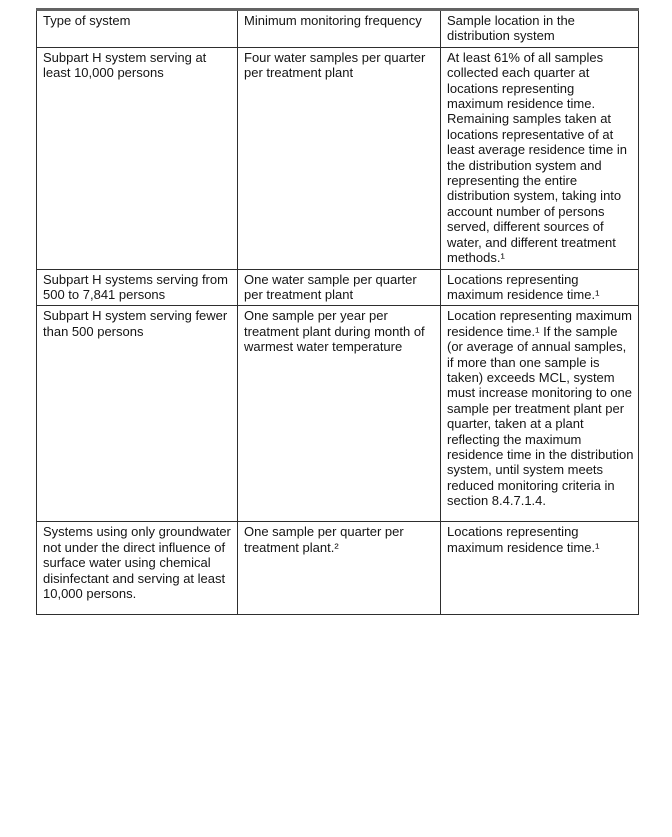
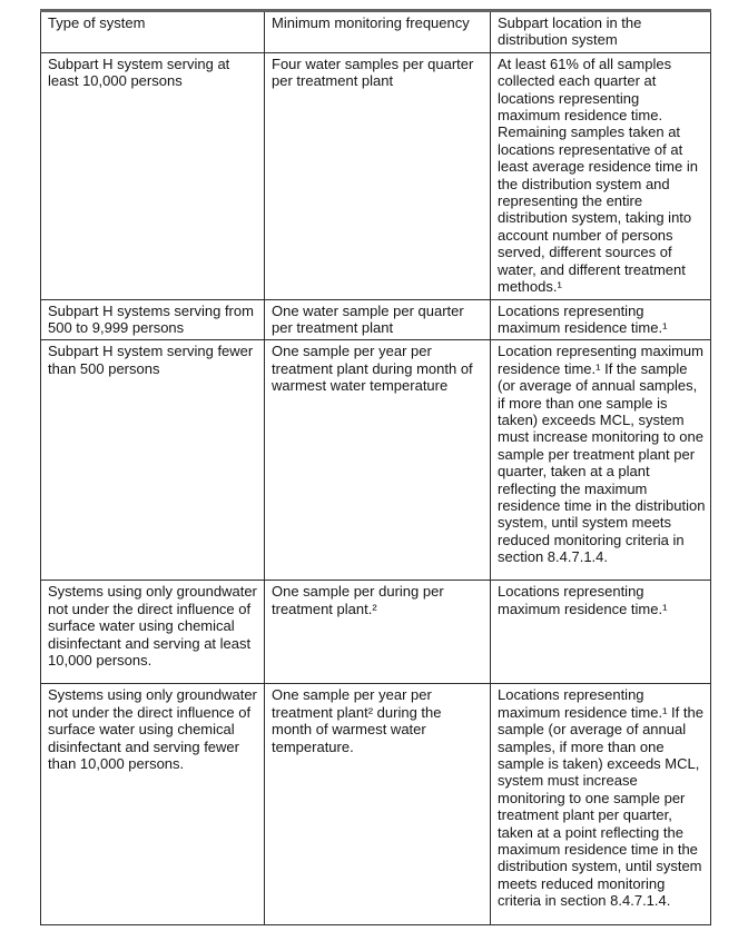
- Type of system	Minimum monitoring frequency	Sample location in the distribution system
+ Type of system	Minimum monitoring frequency	Subpart location in the distribution system
  Subpart H system serving at least 10,000 persons	Four water samples per quarter per treatment plant	At least 61% of all samples collected each quarter at locations representing maximum residence time. Remaining samples taken at locations representative of at least average residence time in the distribution system and representing the entire distribution system, taking into account number of persons served, different sources of water, and different treatment methods.¹
- Subpart H systems serving from 500 to 7,841 persons	One water sample per quarter per treatment plant	Locations representing maximum residence time.¹
+ Subpart H systems serving from 500 to 9,999 persons	One water sample per quarter per treatment plant	Locations representing maximum residence time.¹
  Subpart H system serving fewer than 500 persons	One sample per year per treatment plant during month of warmest water temperature	Location representing maximum residence time.¹ If the sample (or average of annual samples, if more than one sample is taken) exceeds MCL, system must increase monitoring to one sample per treatment plant per quarter, taken at a plant reflecting the maximum residence time in the distribution system, until system meets reduced monitoring criteria in section 8.4.7.1.4.
- Systems using only groundwater not under the direct influence of surface water using chemical disinfectant and serving at least 10,000 persons.	One sample per quarter per treatment plant.²	Locations representing maximum residence time.¹
+ Systems using only groundwater not under the direct influence of surface water using chemical disinfectant and serving at least 10,000 persons.	One sample per during per treatment plant.²	Locations representing maximum residence time.¹
+ Systems using only groundwater not under the direct influence of surface water using chemical disinfectant and serving fewer than 10,000 persons.	One sample per year per treatment plant² during the month of warmest water temperature.	Locations representing maximum residence time.¹ If the sample (or average of annual samples, if more than one sample is taken) exceeds MCL, system must increase monitoring to one sample per treatment plant per quarter, taken at a point reflecting the maximum residence time in the distribution system, until system meets reduced monitoring criteria in section 8.4.7.1.4.
